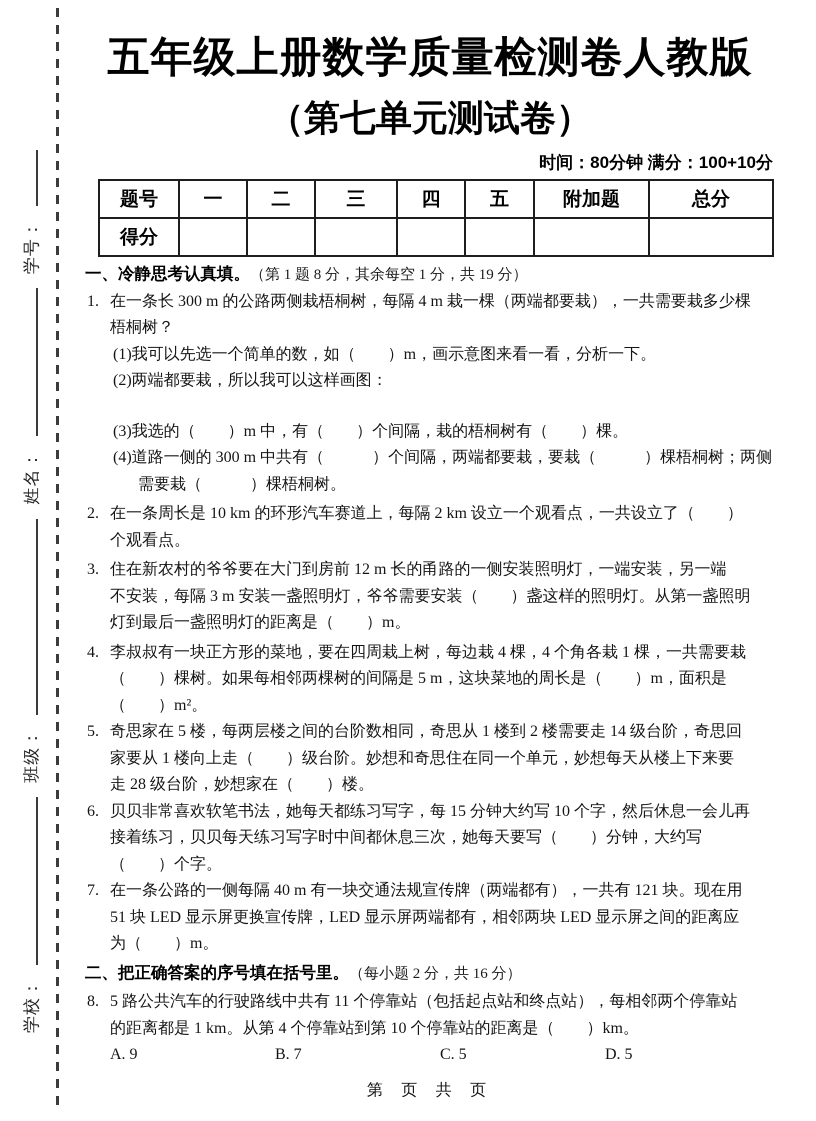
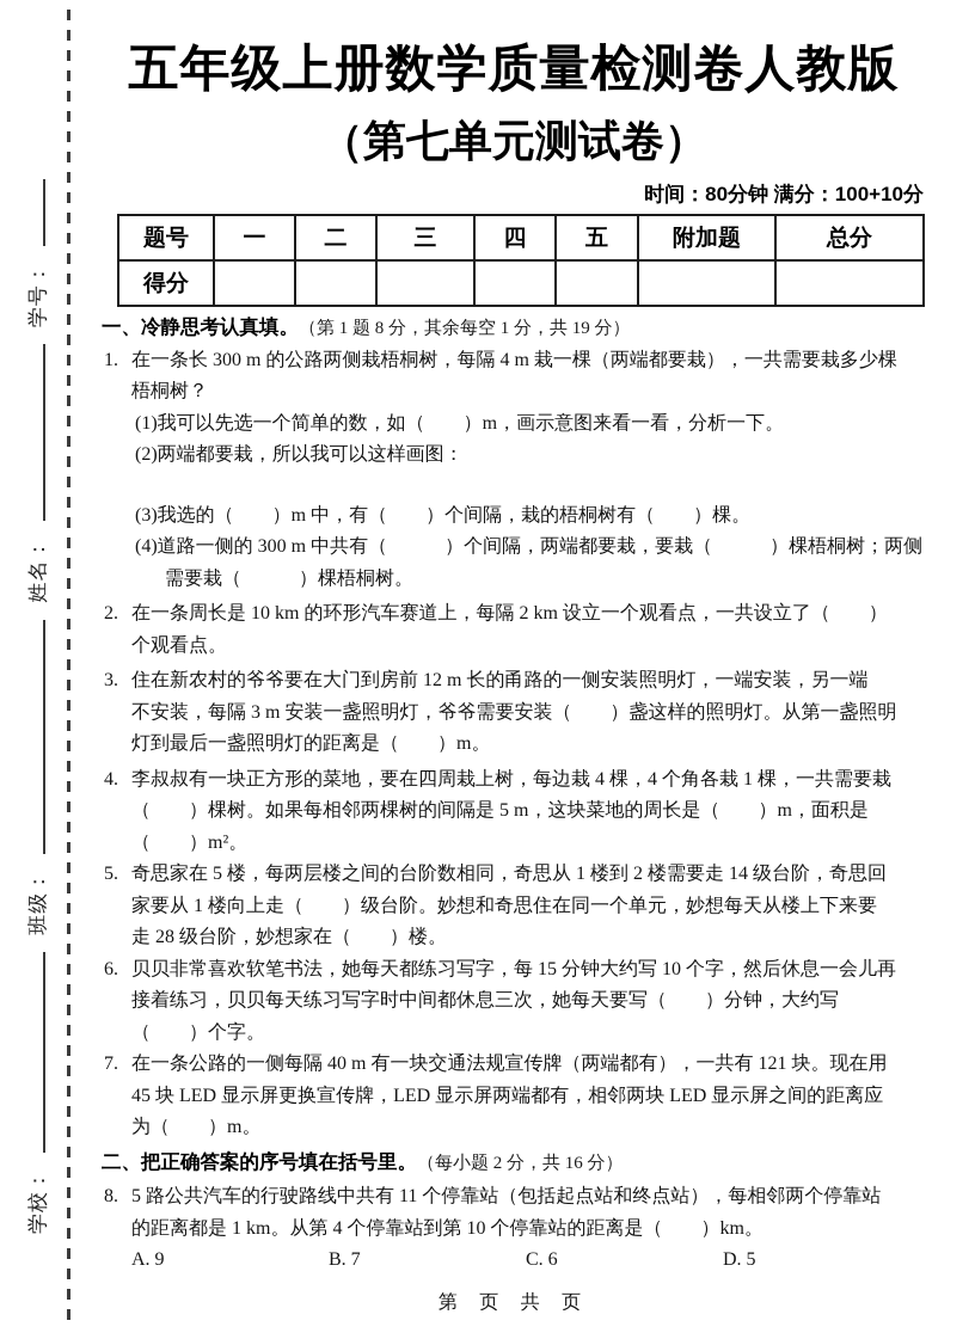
  五年级上册数学质量检测卷人教版
  （第七单元测试卷）
  时间：80分钟 满分：100+10分
  题号	一	二	三	四	五	附加题	总分
  得分
  一、冷静思考认真填。（第 1 题 8 分，其余每空 1 分，共 19 分）
  1.
  在一条长 300 m 的公路两侧栽梧桐树，每隔 4 m 栽一棵（两端都要栽），一共需要栽多少棵
  梧桐树？
  (1)我可以先选一个简单的数，如（ ）m，画示意图来看一看，分析一下。
  (2)两端都要栽，所以我可以这样画图：
  (3)我选的（ ）m 中，有（ ）个间隔，栽的梧桐树有（ ）棵。
  (4)道路一侧的 300 m 中共有（ ）个间隔，两端都要栽，要栽（ ）棵梧桐树；两侧
  需要栽（ ）棵梧桐树。
  2.
  在一条周长是 10 km 的环形汽车赛道上，每隔 2 km 设立一个观看点，一共设立了（ ）
  个观看点。
  3.
  住在新农村的爷爷要在大门到房前 12 m 长的甬路的一侧安装照明灯，一端安装，另一端
  不安装，每隔 3 m 安装一盏照明灯，爷爷需要安装（ ）盏这样的照明灯。从第一盏照明
  灯到最后一盏照明灯的距离是（ ）m。
  4.
  李叔叔有一块正方形的菜地，要在四周栽上树，每边栽 4 棵，4 个角各栽 1 棵，一共需要栽
  （ ）棵树。如果每相邻两棵树的间隔是 5 m，这块菜地的周长是（ ）m，面积是
  （ ）m²。
  5.
  奇思家在 5 楼，每两层楼之间的台阶数相同，奇思从 1 楼到 2 楼需要走 14 级台阶，奇思回
  家要从 1 楼向上走（ ）级台阶。妙想和奇思住在同一个单元，妙想每天从楼上下来要
  走 28 级台阶，妙想家在（ ）楼。
  6.
  贝贝非常喜欢软笔书法，她每天都练习写字，每 15 分钟大约写 10 个字，然后休息一会儿再
  接着练习，贝贝每天练习写字时中间都休息三次，她每天要写（ ）分钟，大约写
  （ ）个字。
  7.
  在一条公路的一侧每隔 40 m 有一块交通法规宣传牌（两端都有），一共有 121 块。现在用
- 51 块 LED 显示屏更换宣传牌，LED 显示屏两端都有，相邻两块 LED 显示屏之间的距离应
+ 45 块 LED 显示屏更换宣传牌，LED 显示屏两端都有，相邻两块 LED 显示屏之间的距离应
  为（ ）m。
  二、把正确答案的序号填在括号里。（每小题 2 分，共 16 分）
  8.
  5 路公共汽车的行驶路线中共有 11 个停靠站（包括起点站和终点站），每相邻两个停靠站
  的距离都是 1 km。从第 4 个停靠站到第 10 个停靠站的距离是（ ）km。
  A. 9
  B. 7
- C. 5
+ C. 6
  D. 5
  第 页 共 页
